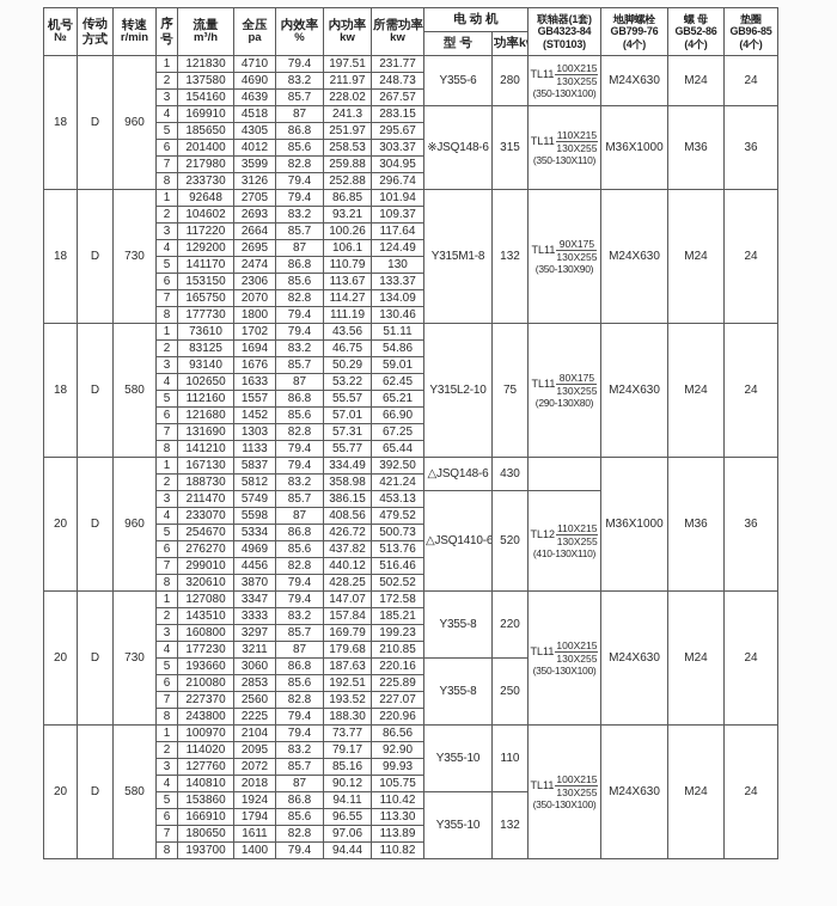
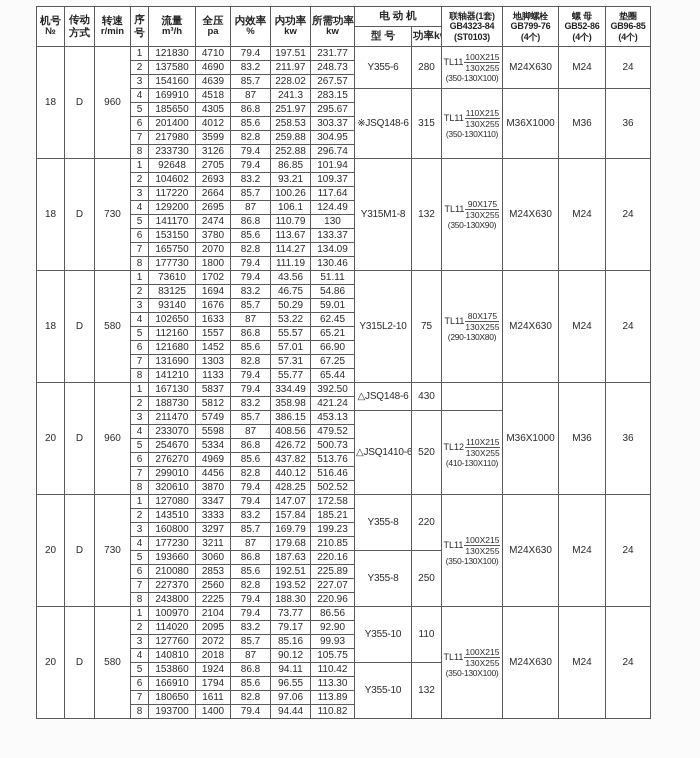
  机号 №	传动 方式	转速 r/min	序 号	流量 m³/h	全压 pa	内效率 %	内功率 kw	所需功率 kw	电 动 机	联轴器(1套) GB4323-84 (ST0103)	地脚螺栓 GB799-76 (4个)	螺 母 GB52-86 (4个)	垫圈 GB96-85 (4个)
  型 号	功率k
  18	D	960	1	121830	4710	79.4	197.51	231.77	Y355-6	280	TL11100X215130X255(350-130X100)	M24X630	M24	24
  2	137580	4690	83.2	211.97	248.73
  3	154160	4639	85.7	228.02	267.57
  4	169910	4518	87	241.3	283.15	※JSQ148-6	315	TL11110X215130X255(350-130X110)	M36X1000	M36	36
  5	185650	4305	86.8	251.97	295.67
  6	201400	4012	85.6	258.53	303.37
  7	217980	3599	82.8	259.88	304.95
  8	233730	3126	79.4	252.88	296.74
  18	D	730	1	92648	2705	79.4	86.85	101.94	Y315M1-8	132	TL1190X175130X255(350-130X90)	M24X630	M24	24
  2	104602	2693	83.2	93.21	109.37
  3	117220	2664	85.7	100.26	117.64
  4	129200	2695	87	106.1	124.49
  5	141170	2474	86.8	110.79	130
- 6	153150	2306	85.6	113.67	133.37
+ 6	153150	3780	85.6	113.67	133.37
  7	165750	2070	82.8	114.27	134.09
  8	177730	1800	79.4	111.19	130.46
  18	D	580	1	73610	1702	79.4	43.56	51.11	Y315L2-10	75	TL1180X175130X255(290-130X80)	M24X630	M24	24
  2	83125	1694	83.2	46.75	54.86
  3	93140	1676	85.7	50.29	59.01
  4	102650	1633	87	53.22	62.45
  5	112160	1557	86.8	55.57	65.21
  6	121680	1452	85.6	57.01	66.90
  7	131690	1303	82.8	57.31	67.25
  8	141210	1133	79.4	55.77	65.44
  20	D	960	1	167130	5837	79.4	334.49	392.50	△JSQ148-6	430		M36X1000	M36	36
  2	188730	5812	83.2	358.98	421.24
  3	211470	5749	85.7	386.15	453.13	△JSQ1410-6	520	TL12110X215130X255(410-130X110)
  4	233070	5598	87	408.56	479.52
  5	254670	5334	86.8	426.72	500.73
  6	276270	4969	85.6	437.82	513.76
  7	299010	4456	82.8	440.12	516.46
  8	320610	3870	79.4	428.25	502.52
  20	D	730	1	127080	3347	79.4	147.07	172.58	Y355-8	220	TL11100X215130X255(350-130X100)	M24X630	M24	24
  2	143510	3333	83.2	157.84	185.21
  3	160800	3297	85.7	169.79	199.23
  4	177230	3211	87	179.68	210.85
  5	193660	3060	86.8	187.63	220.16	Y355-8	250
  6	210080	2853	85.6	192.51	225.89
  7	227370	2560	82.8	193.52	227.07
  8	243800	2225	79.4	188.30	220.96
  20	D	580	1	100970	2104	79.4	73.77	86.56	Y355-10	110	TL11100X215130X255(350-130X100)	M24X630	M24	24
  2	114020	2095	83.2	79.17	92.90
  3	127760	2072	85.7	85.16	99.93
  4	140810	2018	87	90.12	105.75
  5	153860	1924	86.8	94.11	110.42	Y355-10	132
  6	166910	1794	85.6	96.55	113.30
  7	180650	1611	82.8	97.06	113.89
  8	193700	1400	79.4	94.44	110.82
